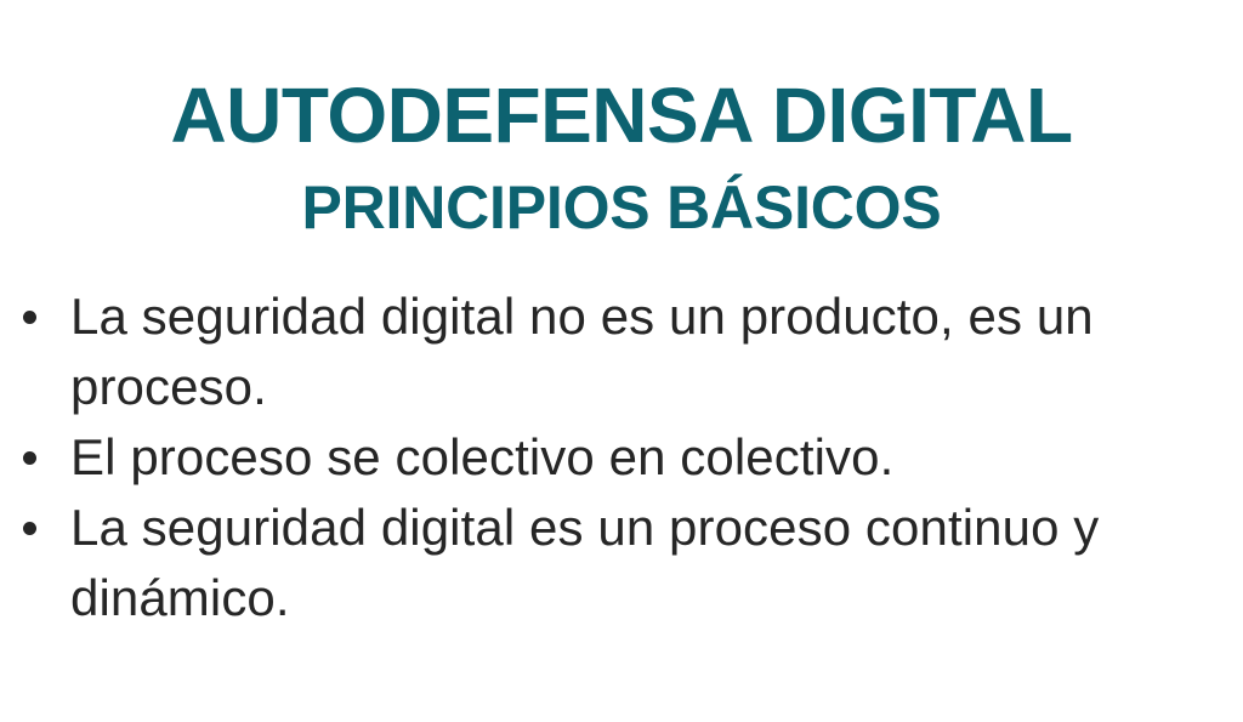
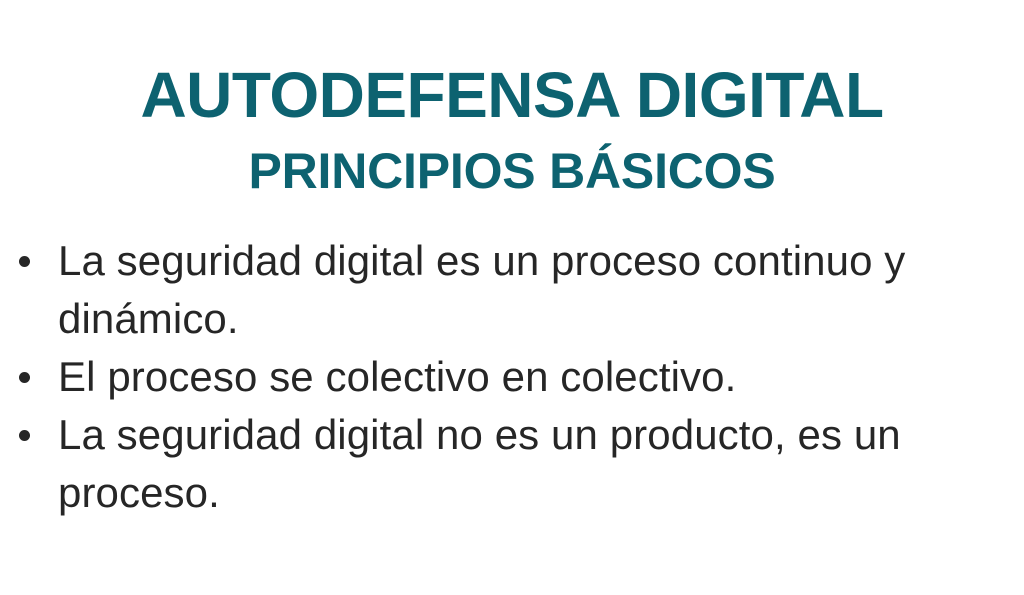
  AUTODEFENSA DIGITAL
  PRINCIPIOS BÁSICOS
- La seguridad digital no es un producto, es un proceso.
+ La seguridad digital es un proceso continuo y dinámico.
  El proceso se colectivo en colectivo.
- La seguridad digital es un proceso continuo y dinámico.
+ La seguridad digital no es un producto, es un proceso.
